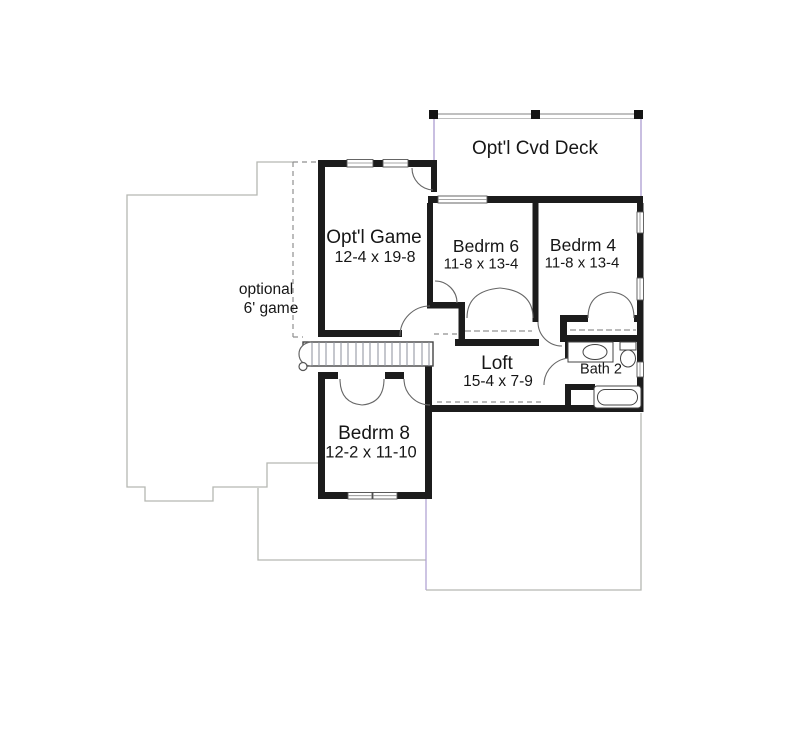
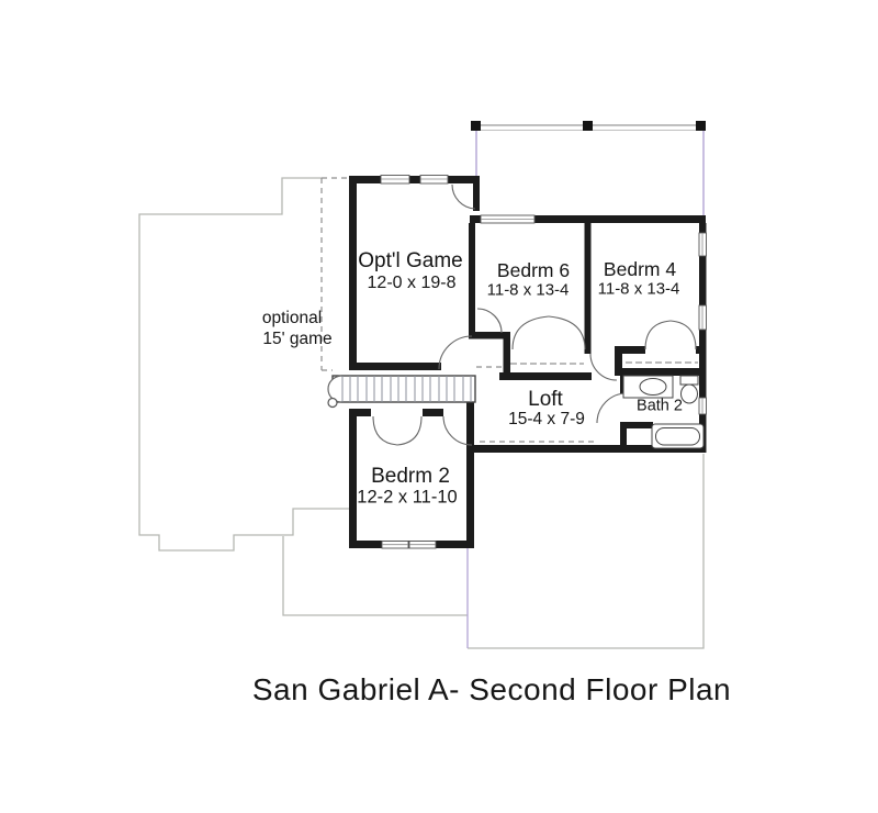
- Opt'l Cvd Deck
  Opt'l Game
- 12-4 x 19-8
+ 12-0 x 19-8
  Bedrm 6
  11-8 x 13-4
  Bedrm 4
  11-8 x 13-4
  optional
- 6' game
+ 15' game
  Loft
  15-4 x 7-9
  Bath 2
- Bedrm 8
+ Bedrm 2
  12-2 x 11-10
+ San Gabriel A- Second Floor Plan
